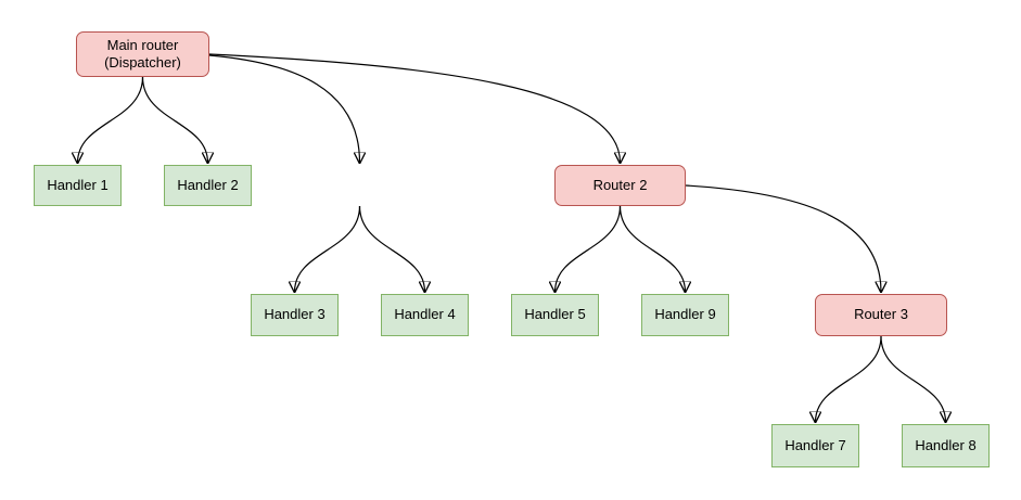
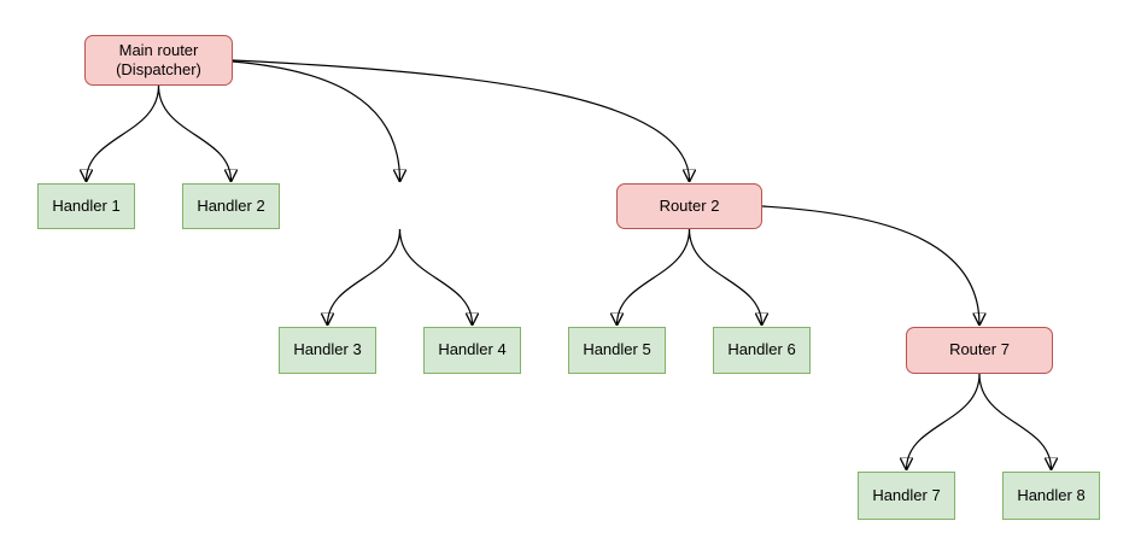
  Main router
  (Dispatcher)
  Handler 1
  Handler 2
  Router 2
  Handler 3
  Handler 4
  Handler 5
- Handler 9
+ Handler 6
- Router 3
+ Router 7
  Handler 7
  Handler 8
